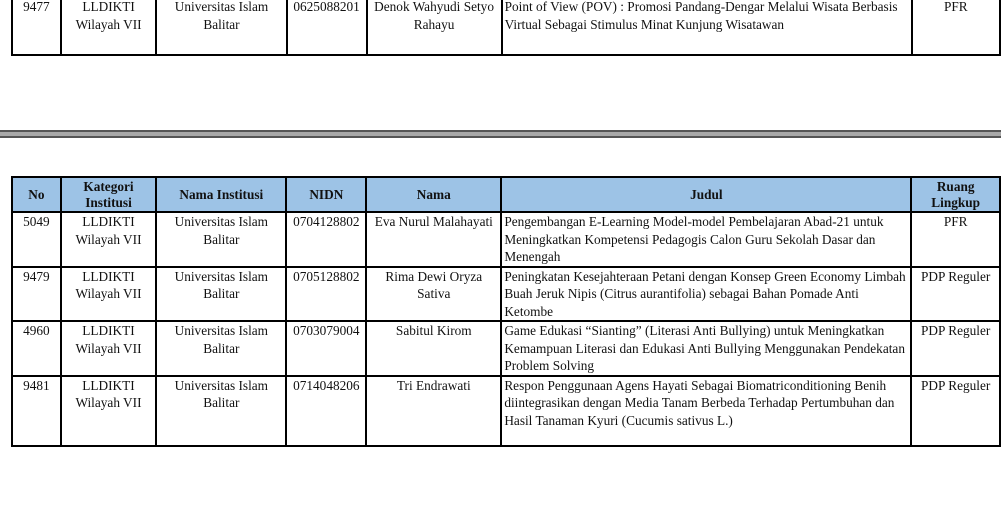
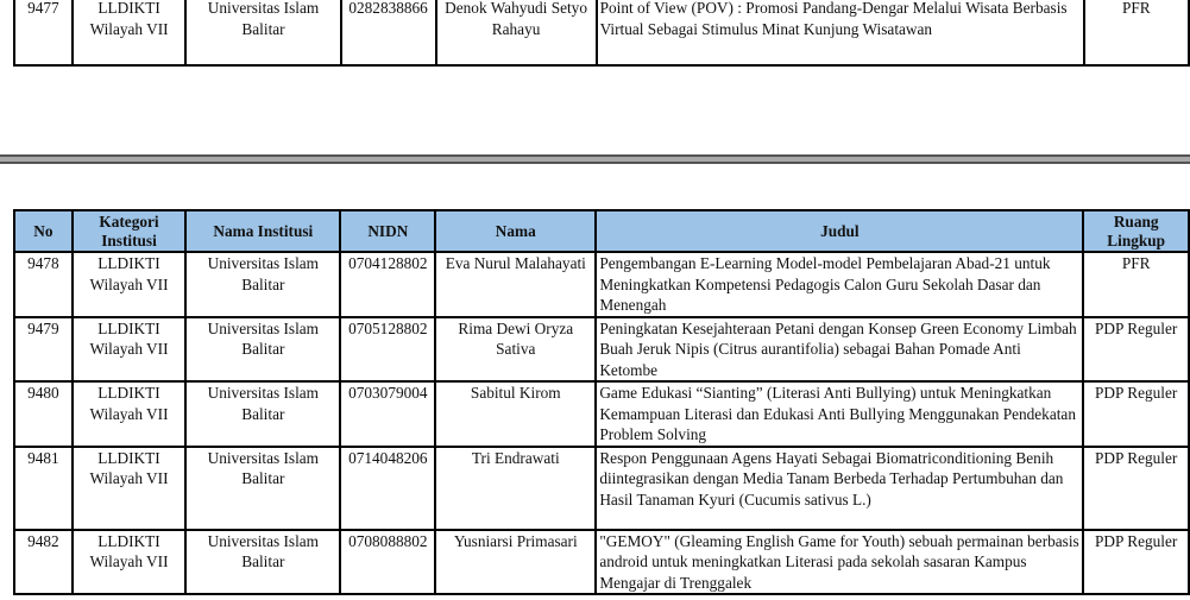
- 9477	LLDIKTI Wilayah VII	Universitas Islam Balitar	0625088201	Denok Wahyudi Setyo Rahayu	Point of View (POV) : Promosi Pandang-Dengar Melalui Wisata Berbasis Virtual Sebagai Stimulus Minat Kunjung Wisatawan	PFR
+ 9477	LLDIKTI Wilayah VII	Universitas Islam Balitar	0282838866	Denok Wahyudi Setyo Rahayu	Point of View (POV) : Promosi Pandang-Dengar Melalui Wisata Berbasis Virtual Sebagai Stimulus Minat Kunjung Wisatawan	PFR
  No	Kategori Institusi	Nama Institusi	NIDN	Nama	Judul	Ruang Lingkup
- 5049	LLDIKTI Wilayah VII	Universitas Islam Balitar	0704128802	Eva Nurul Malahayati	Pengembangan E-Learning Model-model Pembelajaran Abad-21 untuk Meningkatkan Kompetensi Pedagogis Calon Guru Sekolah Dasar dan Menengah	PFR
+ 9478	LLDIKTI Wilayah VII	Universitas Islam Balitar	0704128802	Eva Nurul Malahayati	Pengembangan E-Learning Model-model Pembelajaran Abad-21 untuk Meningkatkan Kompetensi Pedagogis Calon Guru Sekolah Dasar dan Menengah	PFR
  9479	LLDIKTI Wilayah VII	Universitas Islam Balitar	0705128802	Rima Dewi Oryza Sativa	Peningkatan Kesejahteraan Petani dengan Konsep Green Economy Limbah Buah Jeruk Nipis (Citrus aurantifolia) sebagai Bahan Pomade Anti Ketombe	PDP Reguler
- 4960	LLDIKTI Wilayah VII	Universitas Islam Balitar	0703079004	Sabitul Kirom	Game Edukasi “Sianting” (Literasi Anti Bullying) untuk Meningkatkan Kemampuan Literasi dan Edukasi Anti Bullying Menggunakan Pendekatan Problem Solving	PDP Reguler
+ 9480	LLDIKTI Wilayah VII	Universitas Islam Balitar	0703079004	Sabitul Kirom	Game Edukasi “Sianting” (Literasi Anti Bullying) untuk Meningkatkan Kemampuan Literasi dan Edukasi Anti Bullying Menggunakan Pendekatan Problem Solving	PDP Reguler
  9481	LLDIKTI Wilayah VII	Universitas Islam Balitar	0714048206	Tri Endrawati	Respon Penggunaan Agens Hayati Sebagai Biomatriconditioning Benih diintegrasikan dengan Media Tanam Berbeda Terhadap Pertumbuhan dan Hasil Tanaman Kyuri (Cucumis sativus L.)	PDP Reguler
+ 9482	LLDIKTI Wilayah VII	Universitas Islam Balitar	0708088802	Yusniarsi Primasari	"GEMOY" (Gleaming English Game for Youth) sebuah permainan berbasis android untuk meningkatkan Literasi pada sekolah sasaran Kampus Mengajar di Trenggalek	PDP Reguler
